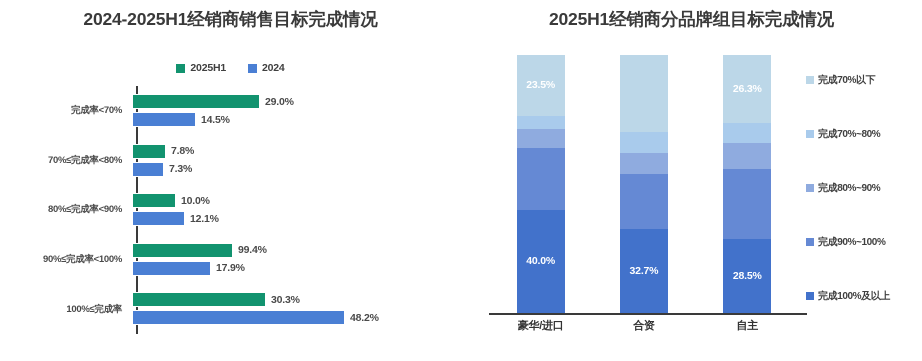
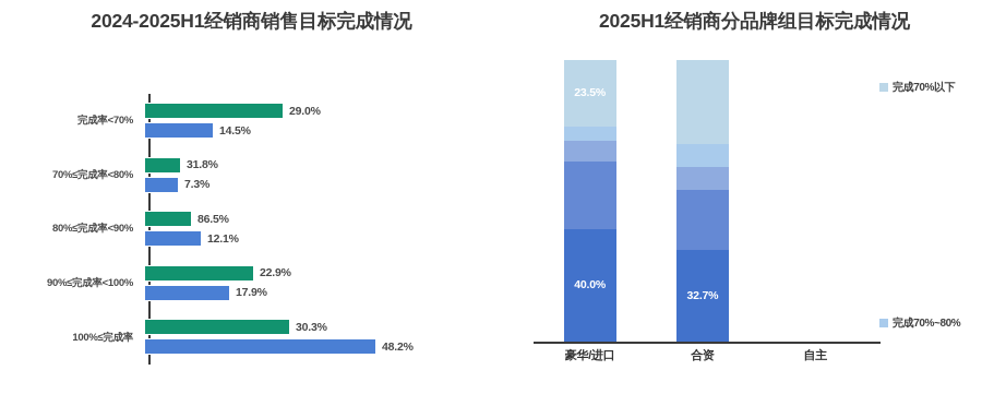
  2024-2025H1经销商销售目标完成情况
- 2025H1
- 2024
  完成率<70%
  29.0%
  14.5%
  70%≤完成率<80%
- 7.8%
+ 31.8%
  7.3%
  80%≤完成率<90%
- 10.0%
+ 86.5%
  12.1%
  90%≤完成率<100%
- 99.4%
+ 22.9%
  17.9%
  100%≤完成率
  30.3%
  48.2%
  2025H1经销商分品牌组目标完成情况
  23.5%
  40.0%
  32.7%
- 26.3%
- 28.5%
  豪华/进口
  合资
  自主
  完成70%以下
  完成70%~80%
- 完成80%~90%
- 完成90%~100%
- 完成100%及以上
